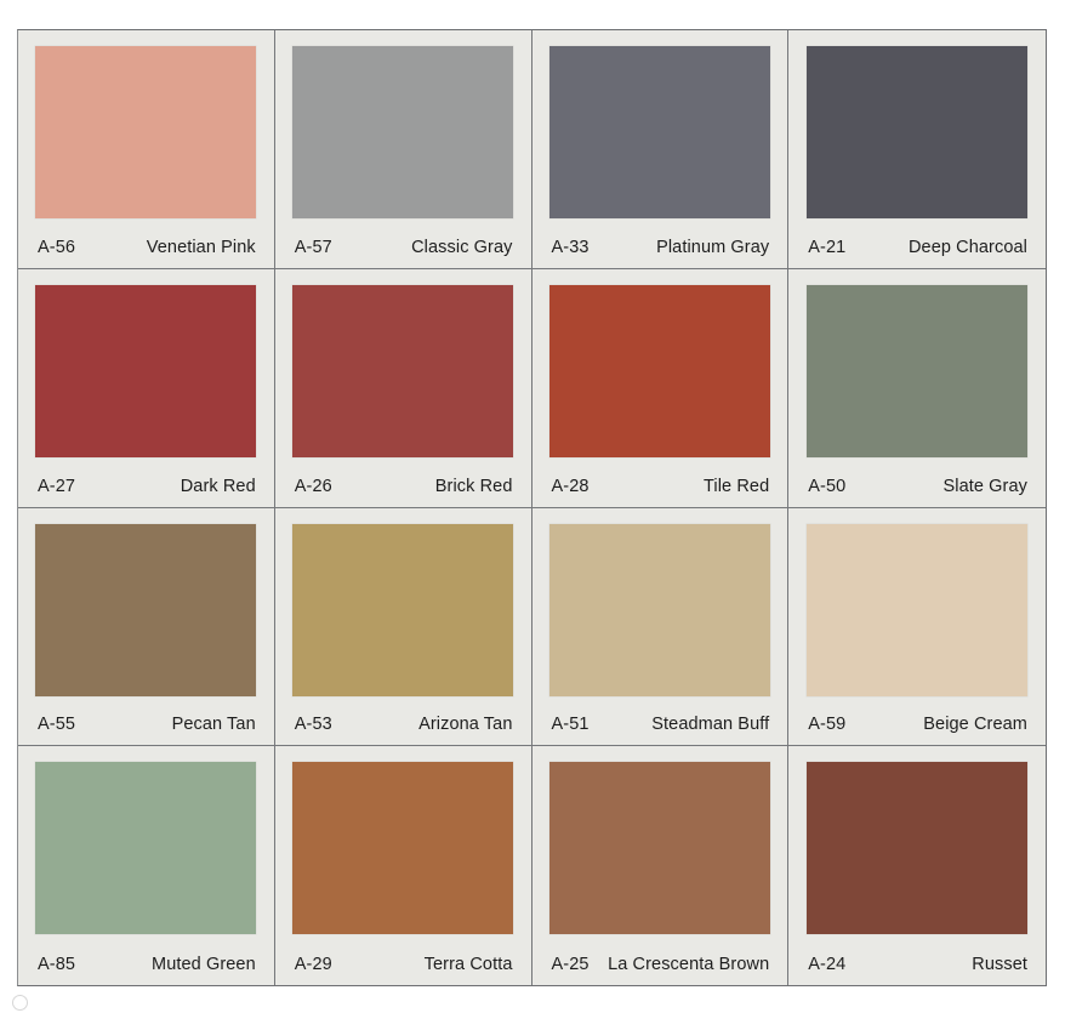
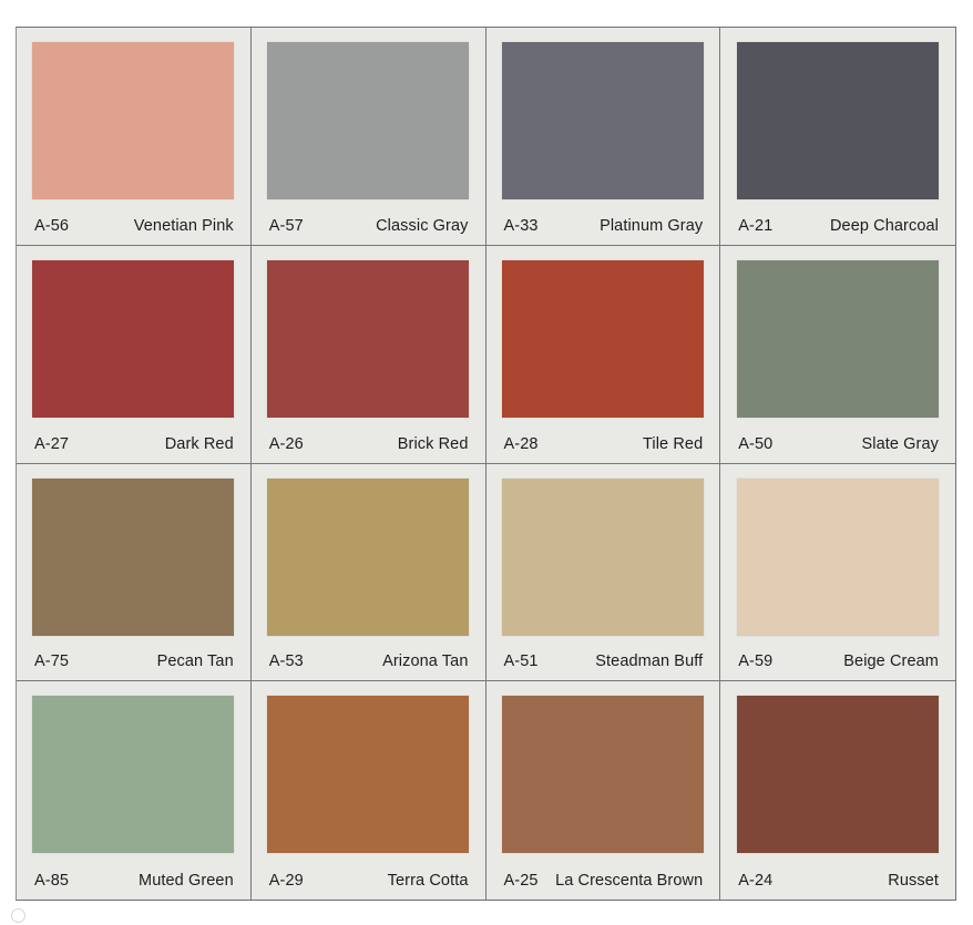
  A-56
  Venetian Pink
  A-57
  Classic Gray
  A-33
  Platinum Gray
  A-21
  Deep Charcoal
  A-27
  Dark Red
  A-26
  Brick Red
  A-28
  Tile Red
  A-50
  Slate Gray
- A-55
+ A-75
  Pecan Tan
  A-53
  Arizona Tan
  A-51
  Steadman Buff
  A-59
  Beige Cream
  A-85
  Muted Green
  A-29
  Terra Cotta
  A-25
  La Crescenta Brown
  A-24
  Russet
